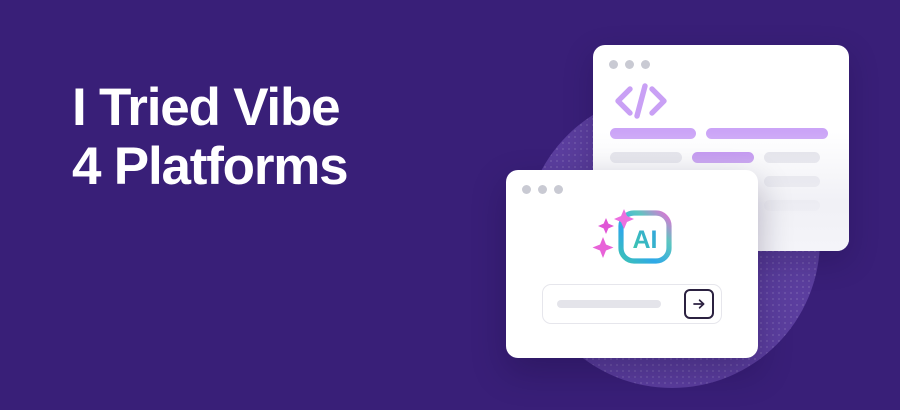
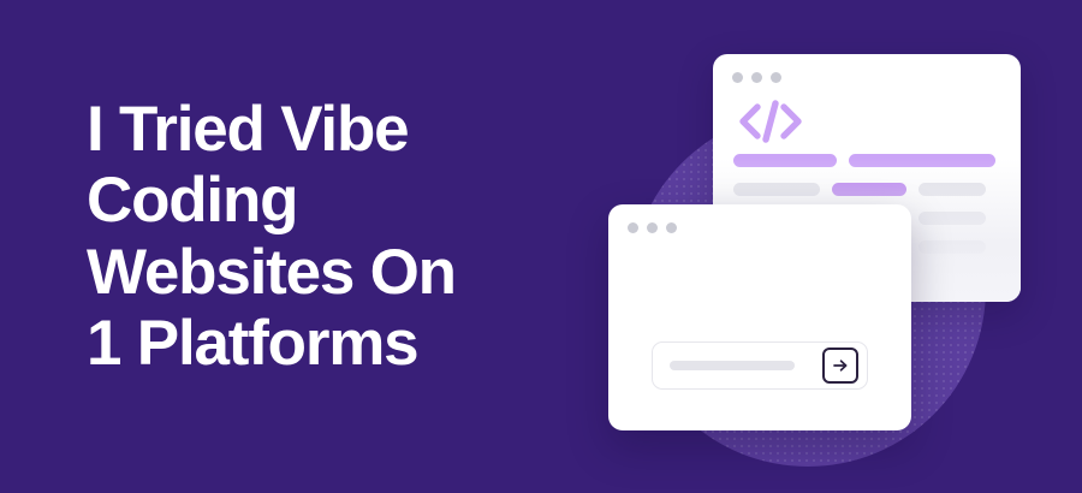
  I Tried Vibe
+ Coding
+ Websites On
- 4 Platforms
+ 1 Platforms
- AI
